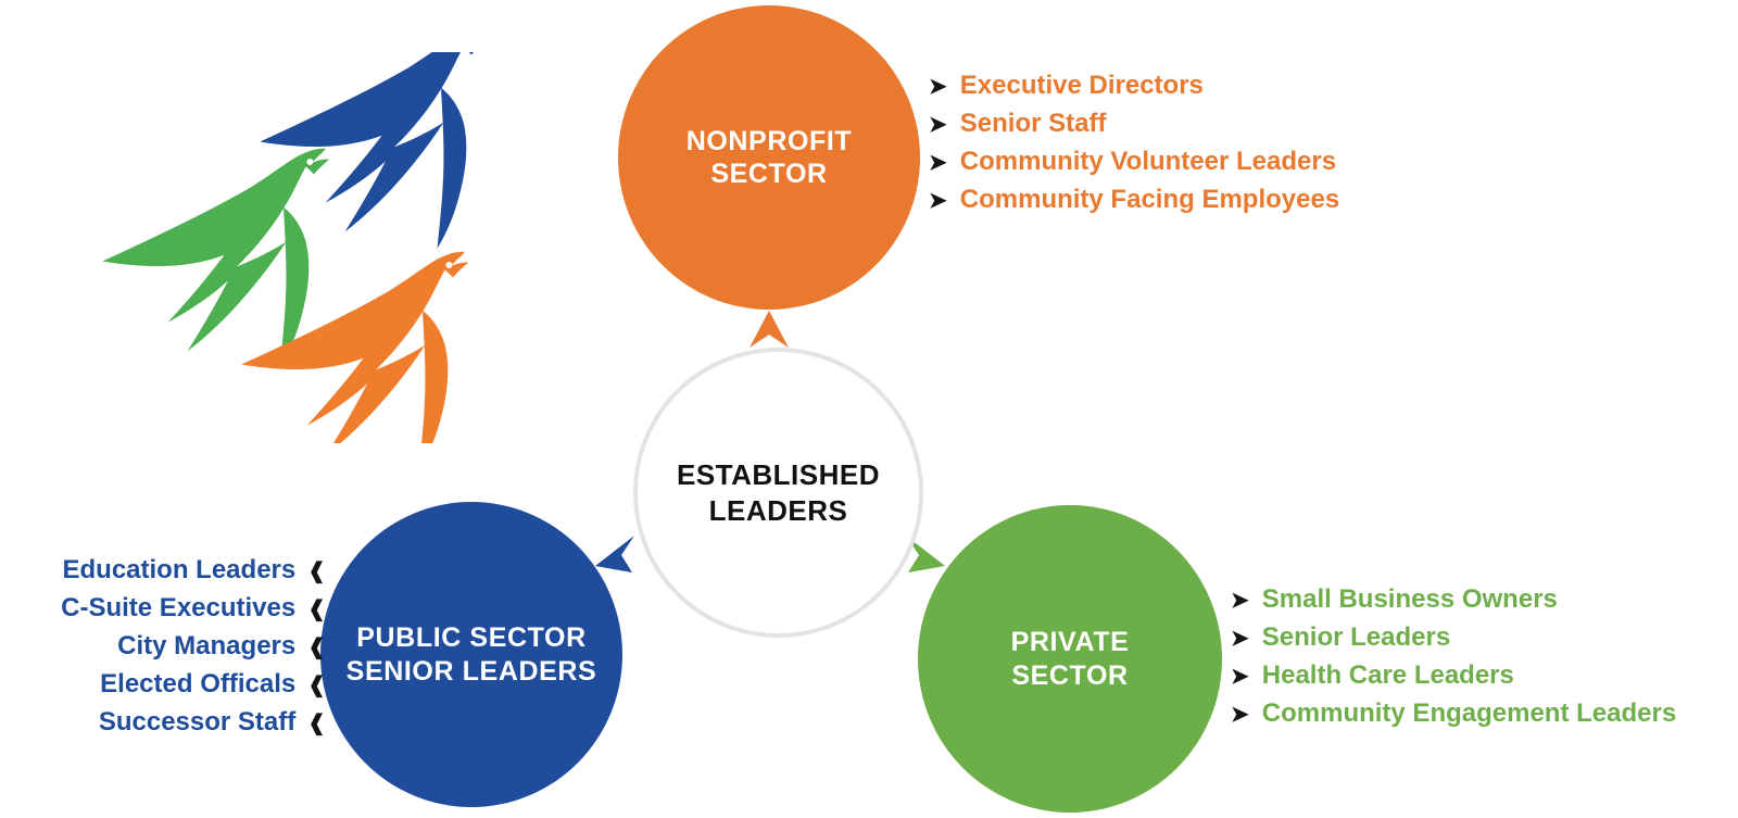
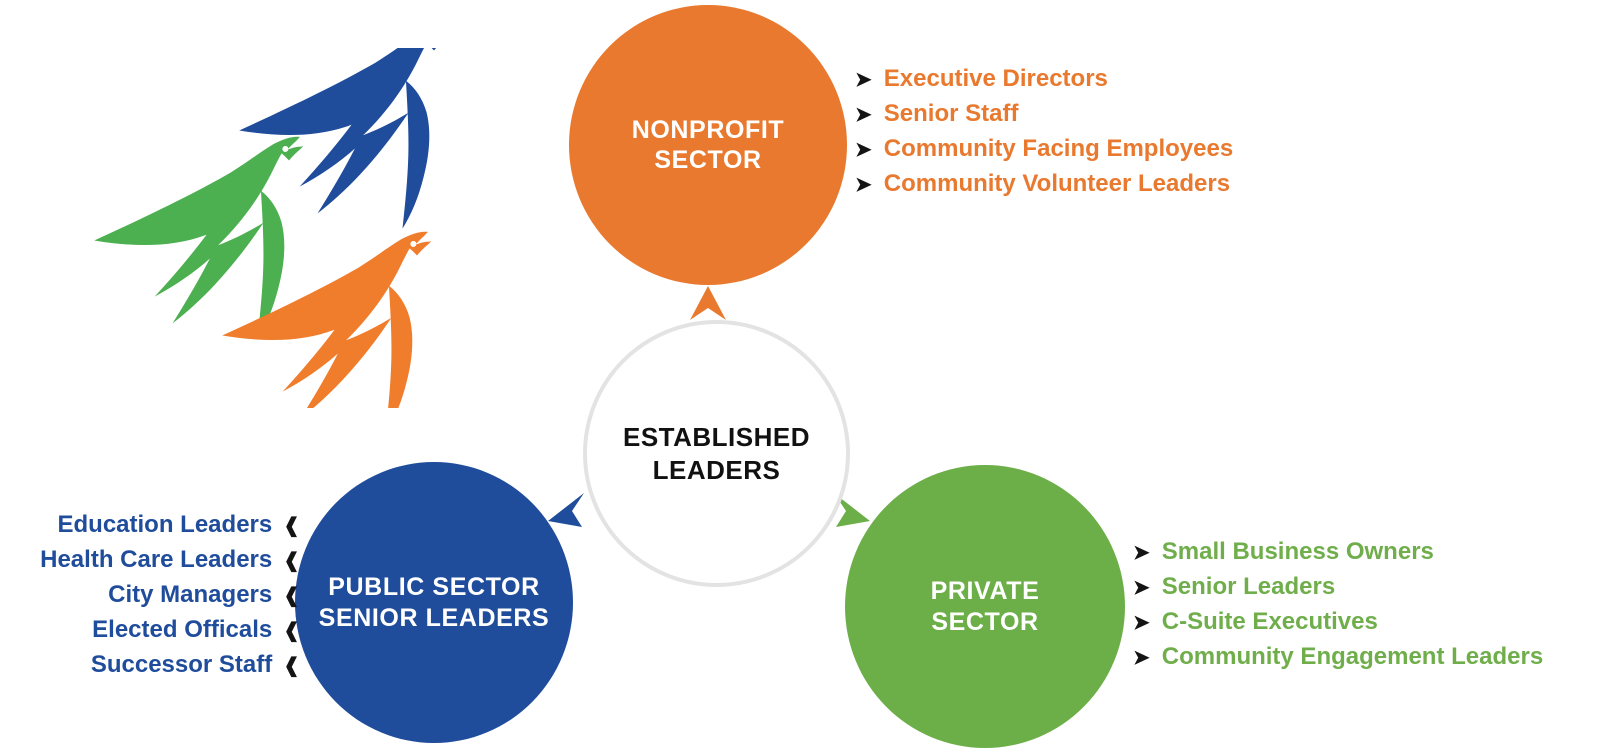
  NONPROFIT
  SECTOR
  PUBLIC SECTOR
  SENIOR LEADERS
  PRIVATE
  SECTOR
  ESTABLISHED
  LEADERS
  ➤
  Executive Directors
  ➤
  Senior Staff
  ➤
- Community Volunteer Leaders
+ Community Facing Employees
  ➤
- Community Facing Employees
+ Community Volunteer Leaders
  Education Leaders
  ❰
- C-Suite Executives
+ Health Care Leaders
  ❰
  City Managers
  ❰
  Elected Officals
  ❰
  Successor Staff
  ❰
  ➤
  Small Business Owners
  ➤
  Senior Leaders
  ➤
- Health Care Leaders
+ C-Suite Executives
  ➤
  Community Engagement Leaders
